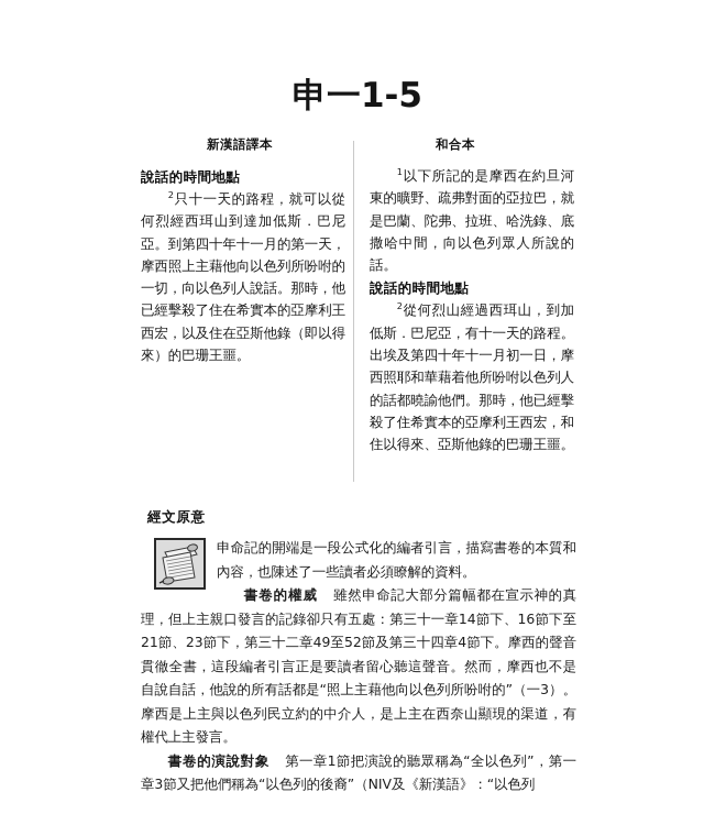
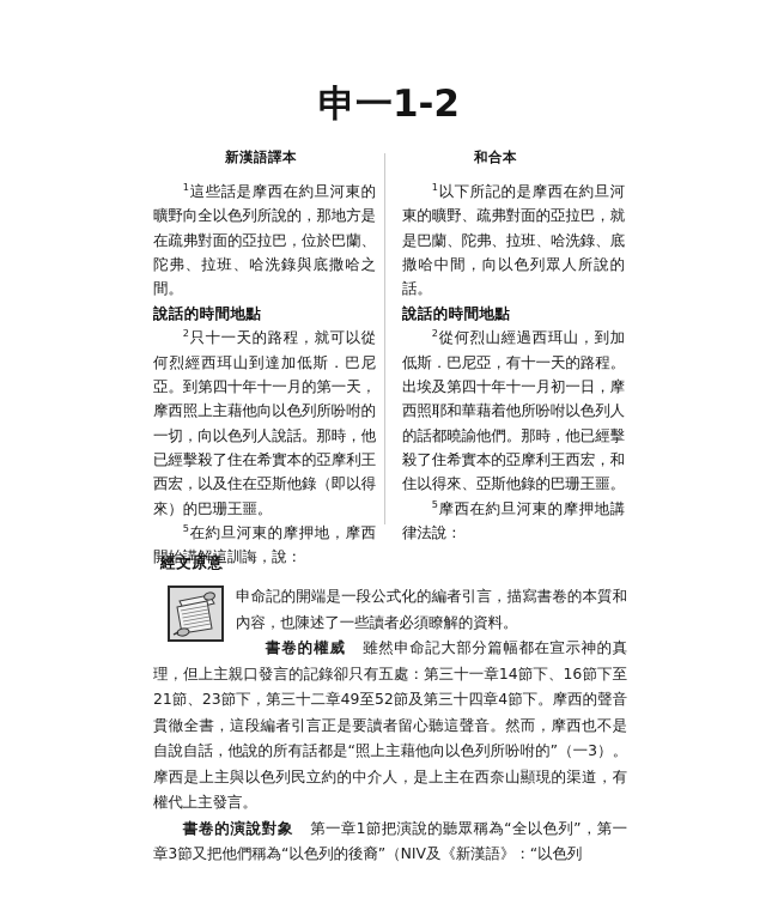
- 申一1-5
+ 申一1-2
  新漢語譯本
  和合本
+ 1這些話是摩西在約旦河東的曠野向全以色列所說的，那地方是在疏弗對面的亞拉巴，位於巴蘭、陀弗、拉班、哈洗錄與底撒哈之間。
  說話的時間地點
  2只十一天的路程，就可以從何烈經西珥山到達加低斯．巴尼亞。到第四十年十一月的第一天，摩西照上主藉他向以色列所吩咐的一切，向以色列人說話。那時，他已經擊殺了住在希實本的亞摩利王西宏，以及住在亞斯他錄（即以得來）的巴珊王噩。
+ 5在約旦河東的摩押地，摩西開始講解這訓誨，說：
  1以下所記的是摩西在約旦河東的曠野、疏弗對面的亞拉巴，就是巴蘭、陀弗、拉班、哈洗錄、底撒哈中間，向以色列眾人所說的話。
  說話的時間地點
  2從何烈山經過西珥山，到加低斯．巴尼亞，有十一天的路程。出埃及第四十年十一月初一日，摩西照耶和華藉着他所吩咐以色列人的話都曉諭他們。那時，他已經擊殺了住希實本的亞摩利王西宏，和住以得來、亞斯他錄的巴珊王噩。
+ 5摩西在約旦河東的摩押地講律法說：
  經文原意
  申命記的開端是一段公式化的編者引言，描寫書卷的本質和內容，也陳述了一些讀者必須瞭解的資料。
  書卷的權威 雖然申命記大部分篇幅都在宣示神的真理，但上主親口發言的記錄卻只有五處：第三十一章14節下、16節下至21節、23節下，第三十二章49至52節及第三十四章4節下。摩西的聲音貫徹全書，這段編者引言正是要讀者留心聽這聲音。然而，摩西也不是自說自話，他說的所有話都是“照上主藉他向以色列所吩咐的”（一3）。摩西是上主與以色列民立約的中介人，是上主在西奈山顯現的渠道，有權代上主發言。
  書卷的演說對象 第一章1節把演說的聽眾稱為“全以色列”，第一章3節又把他們稱為“以色列的後裔”（NIV及《新漢語》：“以色列
